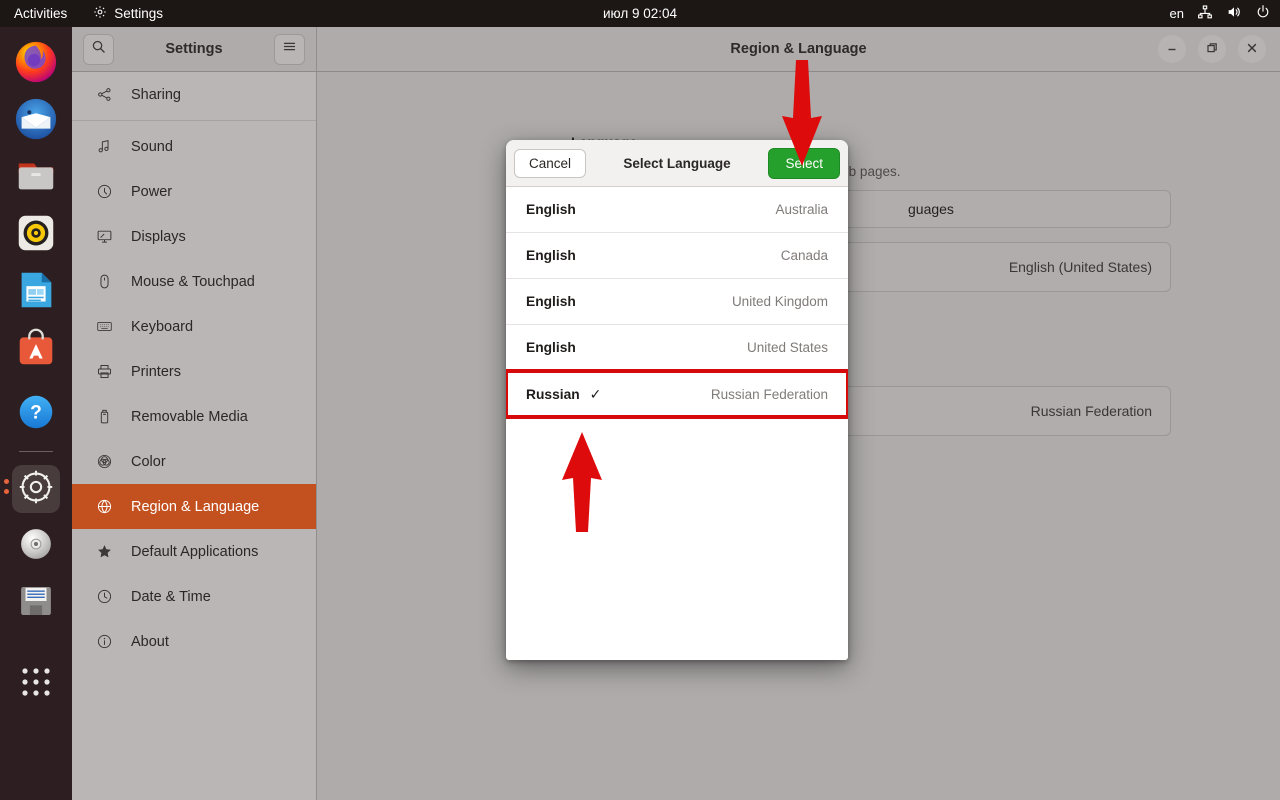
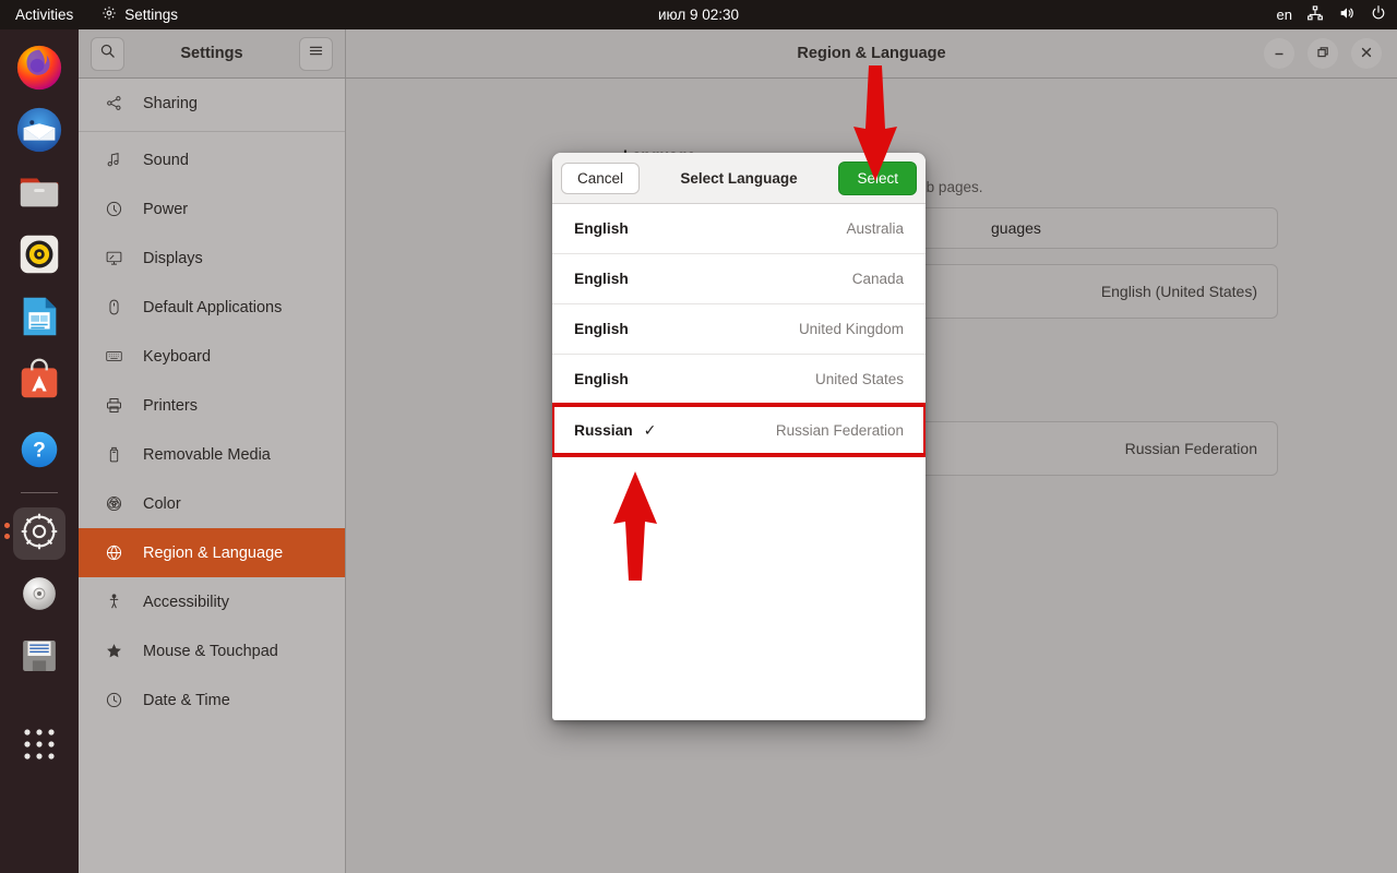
  Activities
  Settings
- июл 9 02:04
+ июл 9 02:30
  en
  ?
  Settings
  Region & Language
  Sharing
  Sound
  Power
  Displays
- Mouse & Touchpad
+ Default Applications
  Keyboard
  Printers
  Removable Media
  Color
  Region & Language
+ Accessibility
- Default Applications
+ Mouse & Touchpad
  Date & Time
- About
  guages
  English (United States)
  Russian Federation
  Cancel
  Select Language
  Select
  English
  Australia
  English
  Canada
  English
  United Kingdom
  English
  United States
  Russian
  ✓
  Russian Federation
